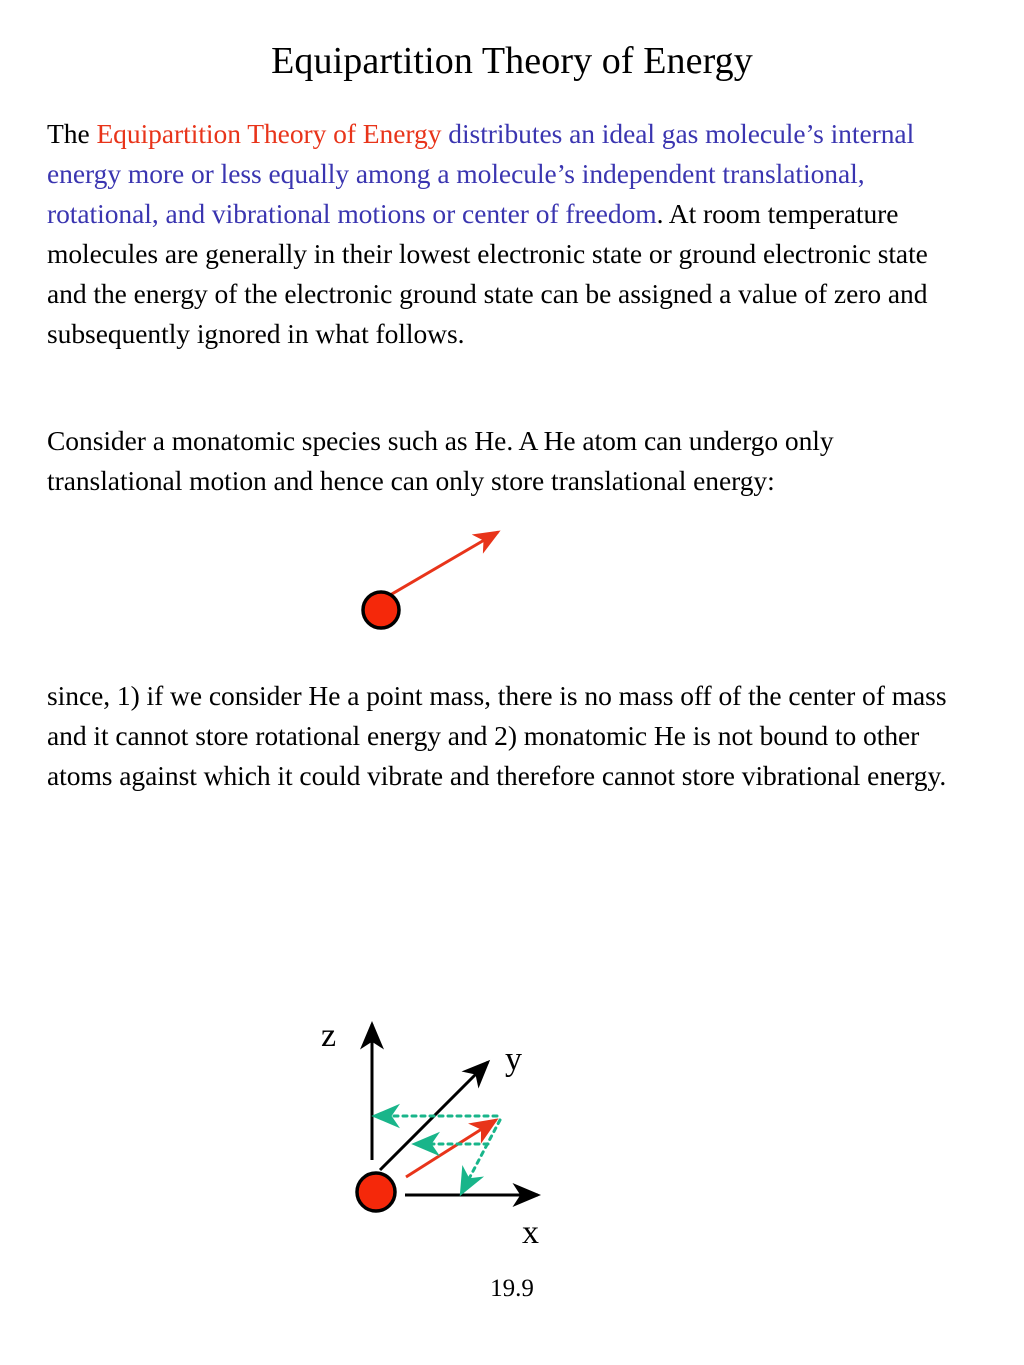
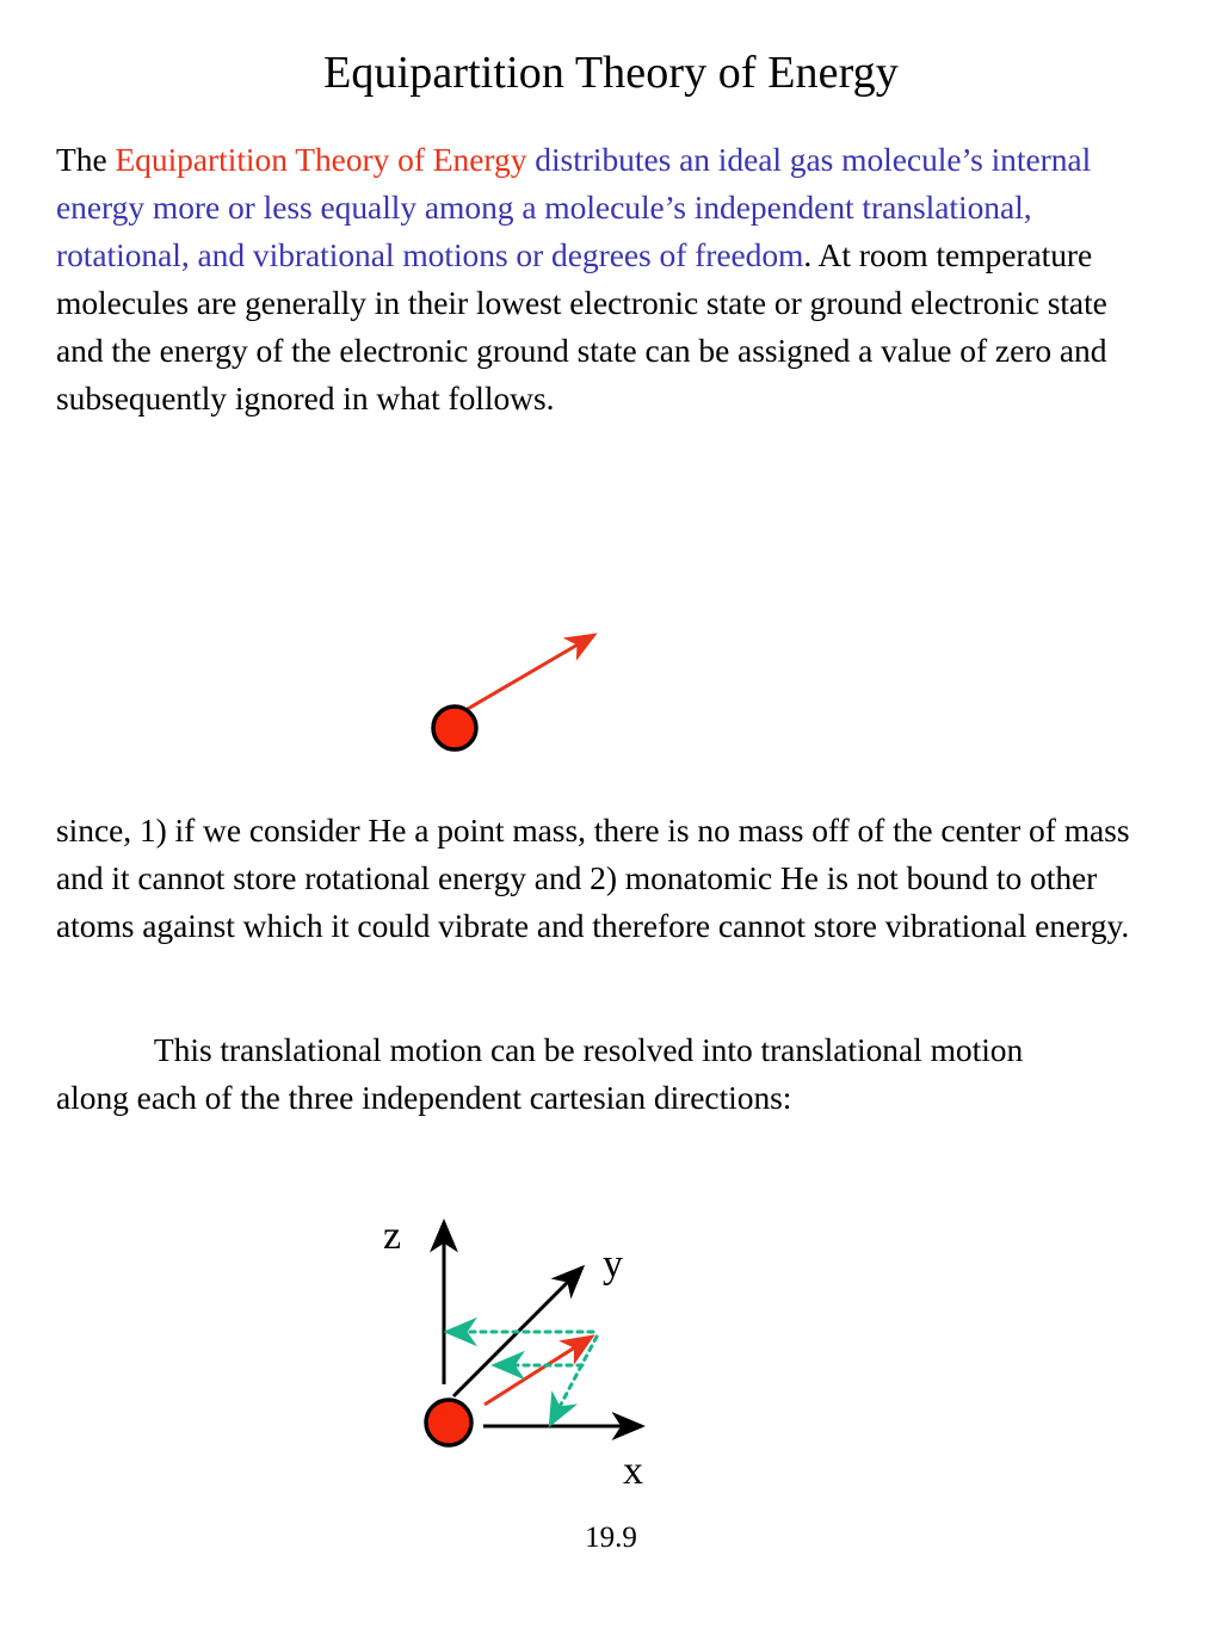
  Equipartition Theory of Energy
- The Equipartition Theory of Energy distributes an ideal gas molecule’s internal energy more or less equally among a molecule’s independent translational, rotational, and vibrational motions or center of freedom. At room temperature molecules are generally in their lowest electronic state or ground electronic state and the energy of the electronic ground state can be assigned a value of zero and subsequently ignored in what follows.
+ The Equipartition Theory of Energy distributes an ideal gas molecule’s internal energy more or less equally among a molecule’s independent translational, rotational, and vibrational motions or degrees of freedom. At room temperature molecules are generally in their lowest electronic state or ground electronic state and the energy of the electronic ground state can be assigned a value of zero and subsequently ignored in what follows.
- Consider a monatomic species such as He. A He atom can undergo only translational motion and hence can only store translational energy:
  since, 1) if we consider He a point mass, there is no mass off of the center of mass and it cannot store rotational energy and 2) monatomic He is not bound to other atoms against which it could vibrate and therefore cannot store vibrational energy.
+ This translational motion can be resolved into translational motion along each of the three independent cartesian directions:
  z
  x
  y
  19.9
